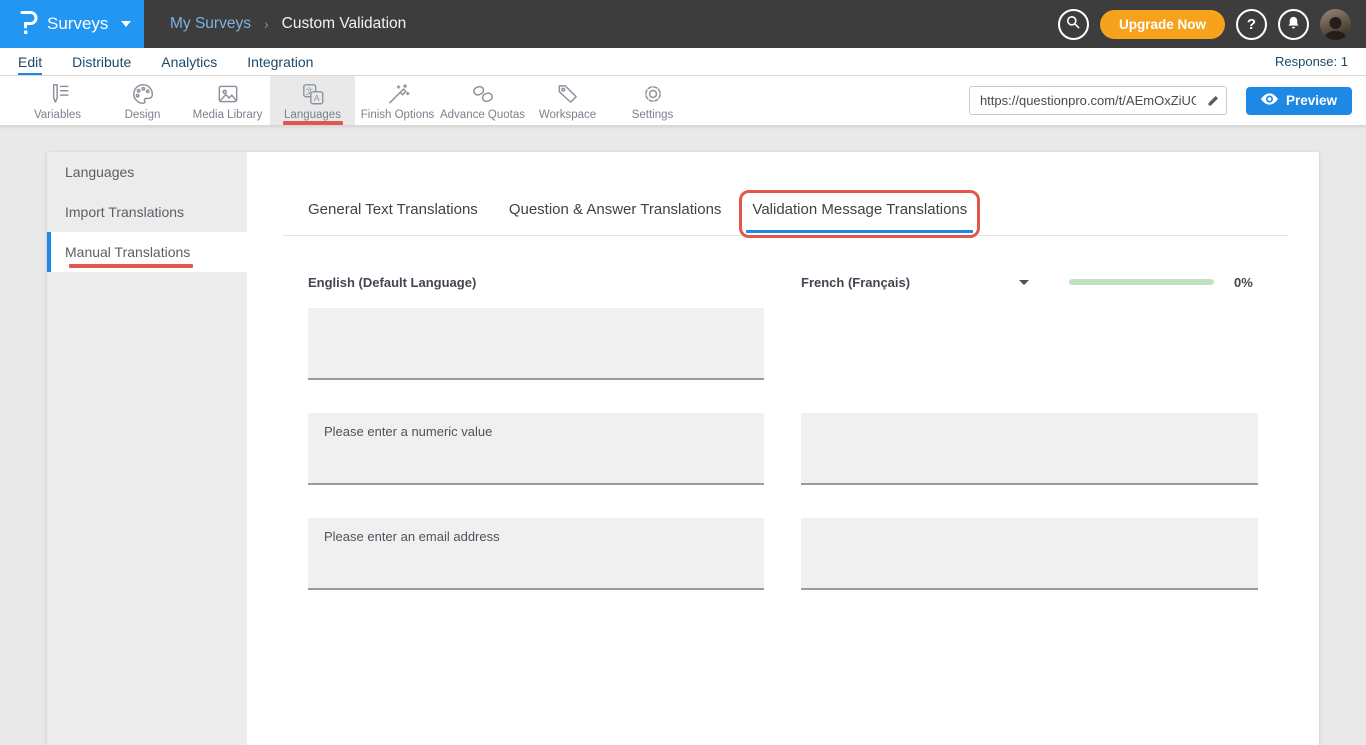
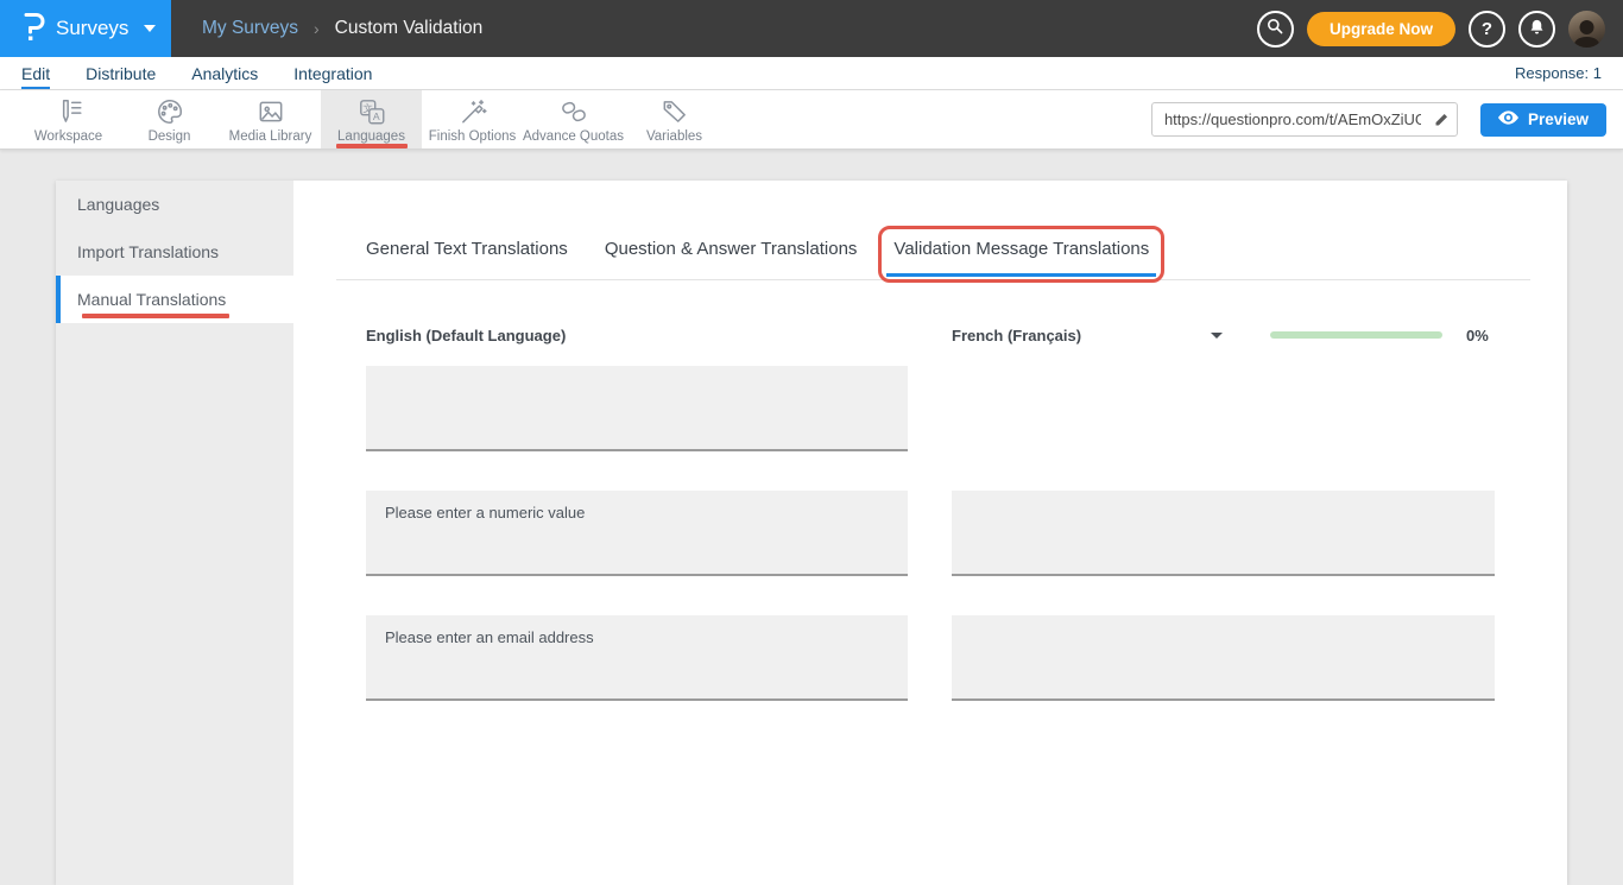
  Surveys
  My Surveys
  ›
  Custom Validation
  Upgrade Now
  ?
  Edit
  Distribute
  Analytics
  Integration
  Response: 1
- Variables
+ Workspace
  Design
  Media Library
  文
  A
  Languages
  Finish Options
  Advance Quotas
- Workspace
+ Variables
- Settings
  https://questionpro.com/t/AEmOxZiU
  Preview
  Languages
  Import Translations
  Manual Translations
  General Text Translations
  Question & Answer Translations
  Validation Message Translations
  English (Default Language)
  French (Français)
  0%
  Please enter a numeric value
  Please enter an email address
